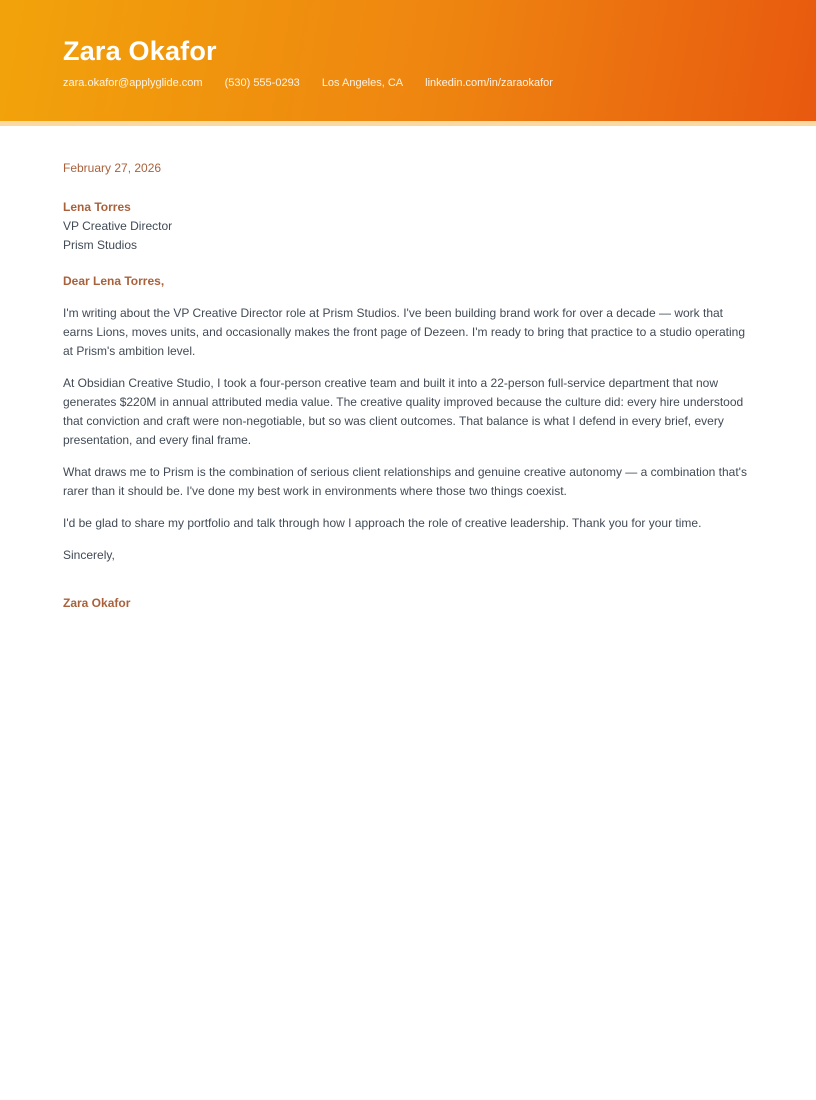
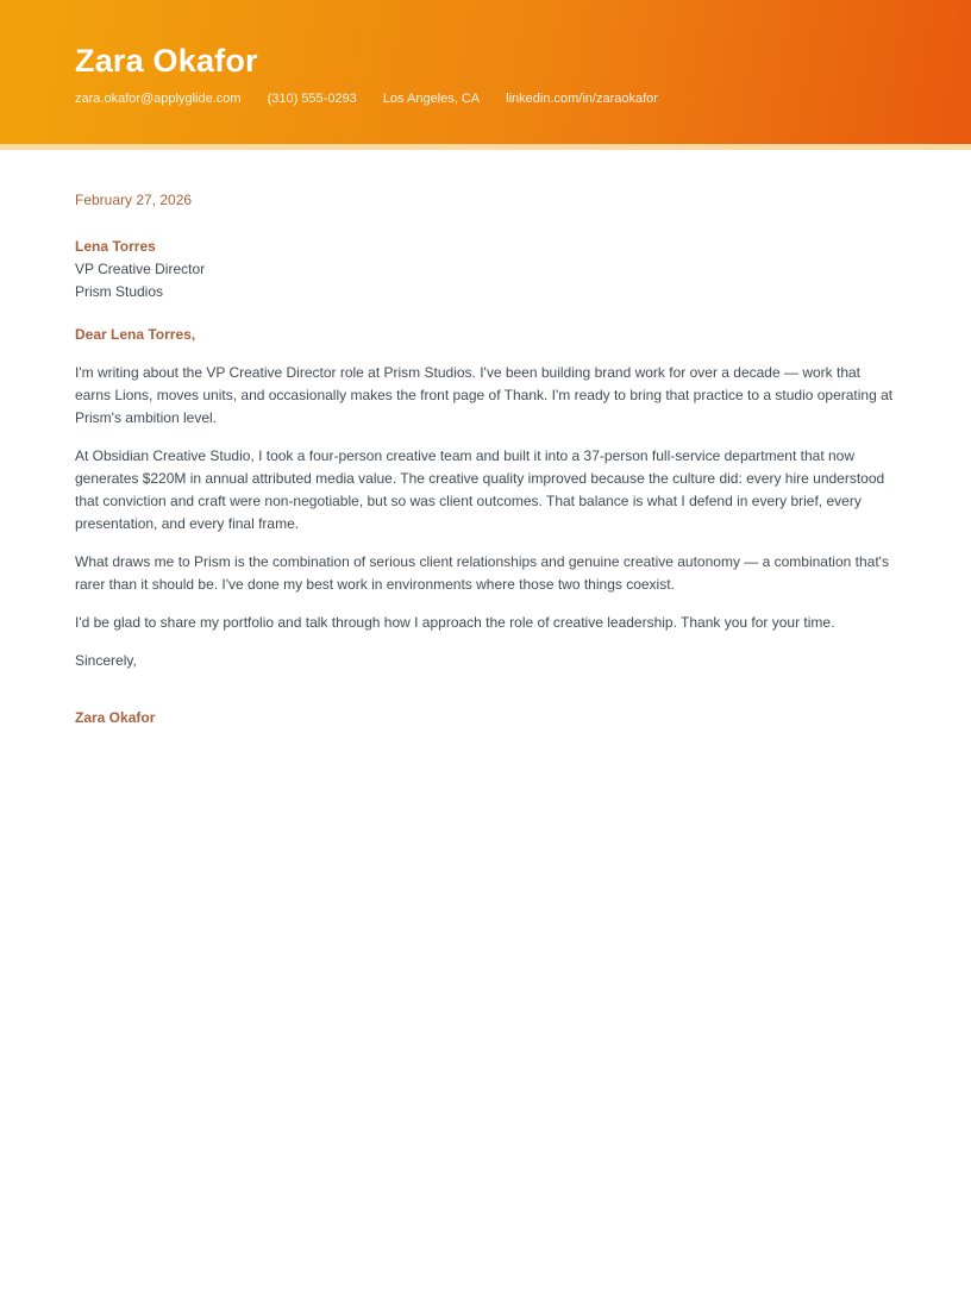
  Zara Okafor
  zara.okafor@applyglide.com
- (530) 555-0293
+ (310) 555-0293
  Los Angeles, CA
  linkedin.com/in/zaraokafor
  February 27, 2026
  Lena Torres
  VP Creative Director
  Prism Studios
  Dear Lena Torres,
- I'm writing about the VP Creative Director role at Prism Studios. I've been building brand work for over a decade — work that earns Lions, moves units, and occasionally makes the front page of Dezeen. I'm ready to bring that practice to a studio operating at Prism's ambition level.
+ I'm writing about the VP Creative Director role at Prism Studios. I've been building brand work for over a decade — work that earns Lions, moves units, and occasionally makes the front page of Thank. I'm ready to bring that practice to a studio operating at Prism's ambition level.
- At Obsidian Creative Studio, I took a four-person creative team and built it into a 22-person full-service department that now generates $220M in annual attributed media value. The creative quality improved because the culture did: every hire understood that conviction and craft were non-negotiable, but so was client outcomes. That balance is what I defend in every brief, every presentation, and every final frame.
+ At Obsidian Creative Studio, I took a four-person creative team and built it into a 37-person full-service department that now generates $220M in annual attributed media value. The creative quality improved because the culture did: every hire understood that conviction and craft were non-negotiable, but so was client outcomes. That balance is what I defend in every brief, every presentation, and every final frame.
  What draws me to Prism is the combination of serious client relationships and genuine creative autonomy — a combination that's rarer than it should be. I've done my best work in environments where those two things coexist.
  I'd be glad to share my portfolio and talk through how I approach the role of creative leadership. Thank you for your time.
  Sincerely,
  Zara Okafor
